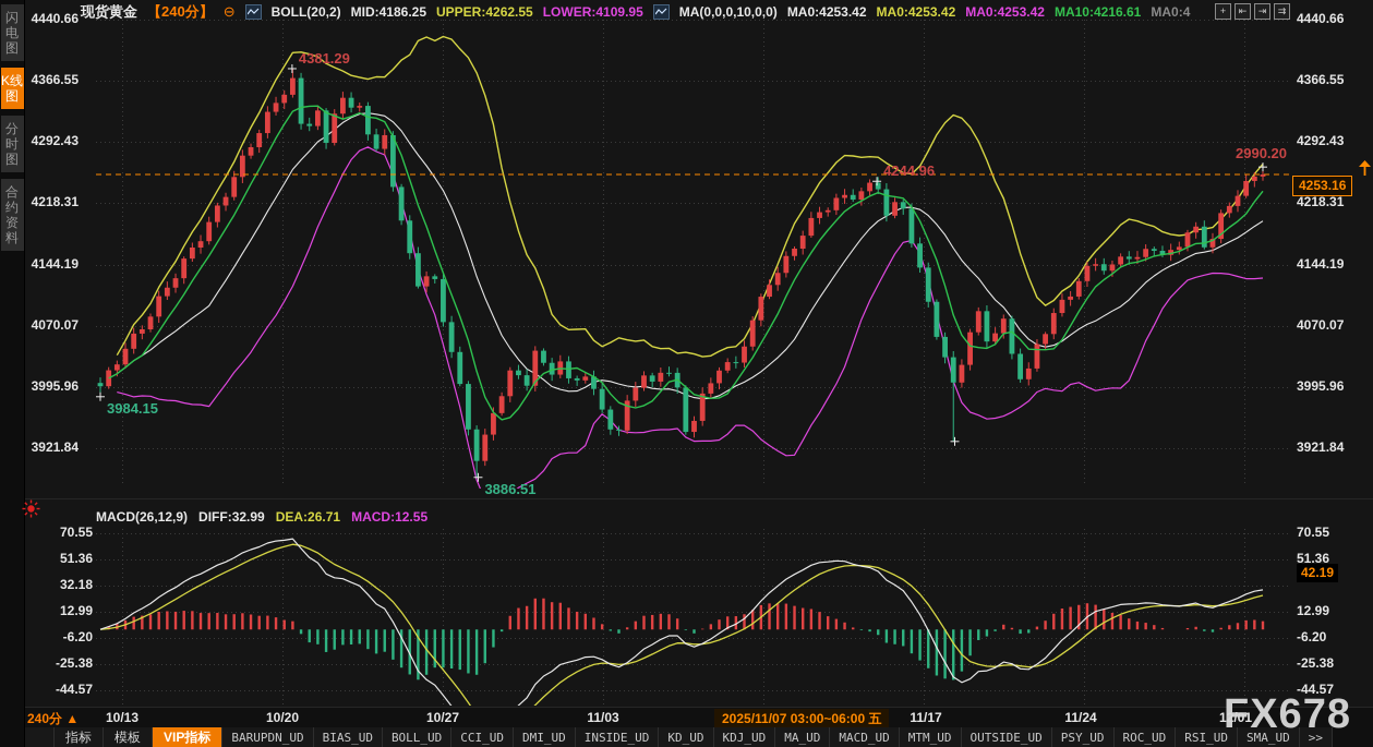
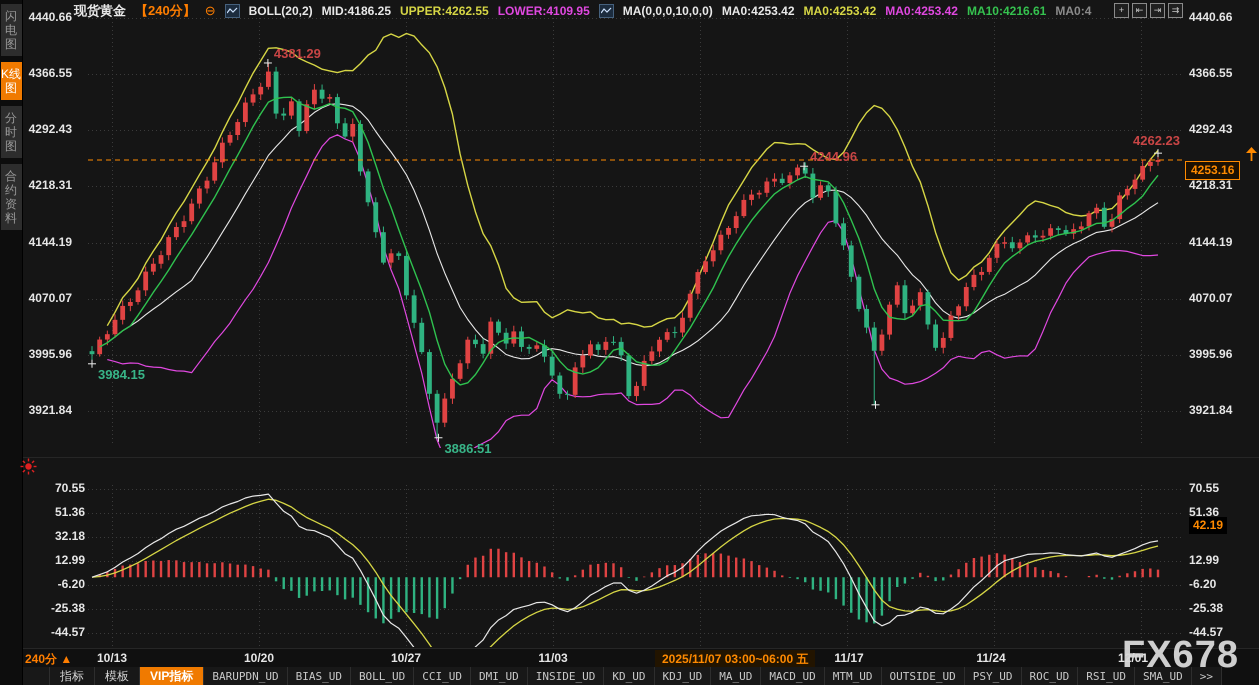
  4381.29
  4244.96
- 2990.20
+ 4262.23
  3984.15
  3886.51
  闪电图
  K线图
  分时图
  合约资料
  现货黄金
  【240分】
  ⊖
  BOLL(20,2)
  MID:4186.25
  UPPER:4262.55
  LOWER:4109.95
  MA(0,0,0,10,0,0)
  MA0:4253.42
  MA0:4253.42
  MA0:4253.42
  MA10:4216.61
  MA0:4
  +
  ⇤
  ⇥
  ⇉
  4440.66
  4366.55
  4292.43
  4218.31
  4144.19
  4070.07
  3995.96
  3921.84
  4440.66
  4366.55
  4292.43
  4218.31
  4144.19
  4070.07
  3995.96
  3921.84
  70.55
  51.36
  32.18
  12.99
  -6.20
  -25.38
  -44.57
  70.55
  51.36
  12.99
  -6.20
  -25.38
  -44.57
  4253.16
  42.19
- MACD(26,12,9)
- DIFF:32.99
- DEA:26.71
- MACD:12.55
  240分 ▲
  2025/11/07 03:00~06:00 五
  10/13
  10/20
  10/27
  11/03
  11/17
  11/24
  12/01
  指标
  模板
  VIP指标
  BARUPDN_UD
  BIAS_UD
  BOLL_UD
  CCI_UD
  DMI_UD
  INSIDE_UD
  KD_UD
  KDJ_UD
  MA_UD
  MACD_UD
  MTM_UD
  OUTSIDE_UD
  PSY_UD
  ROC_UD
  RSI_UD
  SMA_UD
  >>
  FX678
